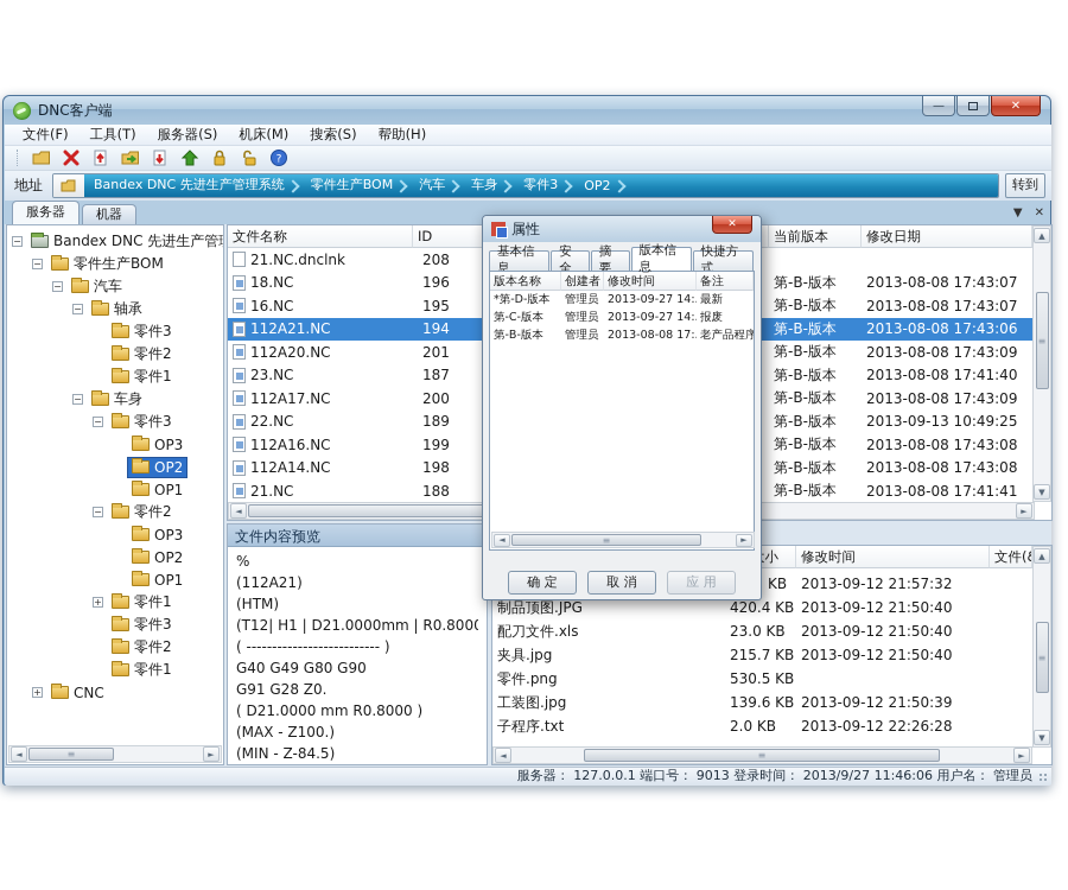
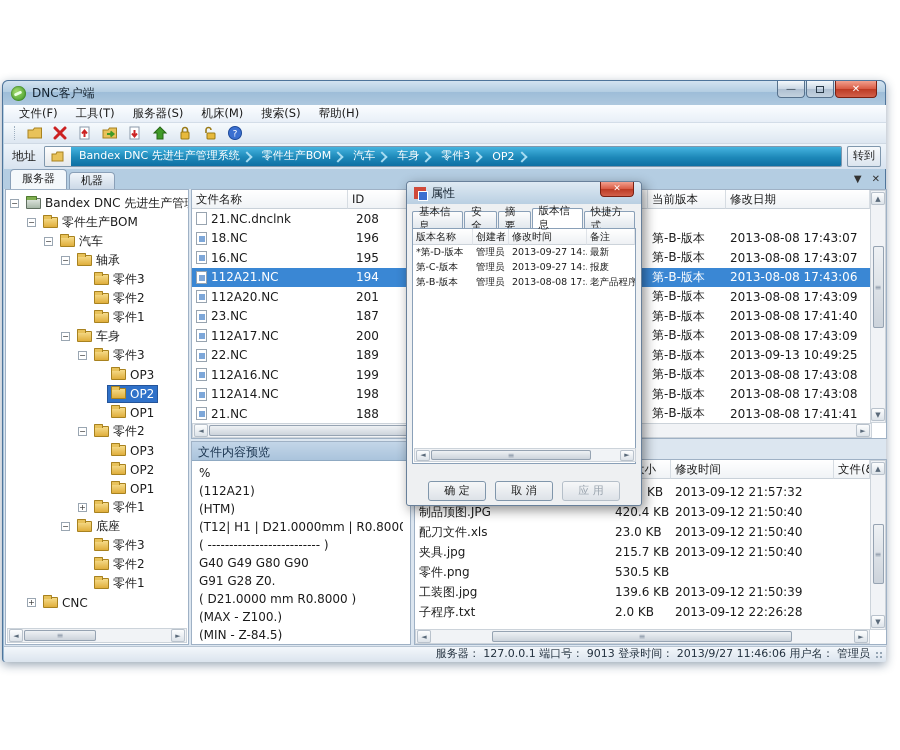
  DNC客户端
  —
  ✕
  文件(F)
  工具(T)
  服务器(S)
  机床(M)
  搜索(S)
  帮助(H)
  ?
  地址
  Bandex DNC 先进生产管理系统
  零件生产BOM
  汽车
  车身
  零件3
  OP2
  转到
  服务器
  机器
  ▼
  ✕
  Bandex DNC 先进生产管
  零件生产BOM
  汽车
  轴承
  零件3
  零件2
  零件1
  车身
  零件3
  OP3
  OP2
  OP1
  零件2
  OP3
  OP2
  OP1
  零件1
+ 底座
  零件3
  零件2
  零件1
  CNC
  ◄
  ≡
  ►
  文件名称
  ID
  当前版本
  修改日期
  21.NC.dnclnk
  208
  18.NC
  196
  第-B-版本
  2013-08-08 17:43:07
  16.NC
  195
  第-B-版本
  2013-08-08 17:43:07
  112A21.NC
  194
  第-B-版本
  2013-08-08 17:43:06
  112A20.NC
  201
  第-B-版本
  2013-08-08 17:43:09
  23.NC
  187
  第-B-版本
  2013-08-08 17:41:40
  112A17.NC
  200
  第-B-版本
  2013-08-08 17:43:09
  22.NC
  189
  第-B-版本
  2013-09-13 10:49:25
  112A16.NC
  199
  第-B-版本
  2013-08-08 17:43:08
  112A14.NC
  198
  第-B-版本
  2013-08-08 17:43:08
  21.NC
  188
  第-B-版本
  2013-08-08 17:41:41
  ▲
  ≡
  ▼
  ◄
  ►
  文件内容预览
  %
  (112A21)
  (HTM)
  (T12| H1 | D21.0000mm | R0.8000
  ( -------------------------- )
  G40 G49 G80 G90
  G91 G28 Z0.
  ( D21.0000 mm R0.8000 )
  (MAX - Z100.)
  (MIN - Z-84.5)
  修改时间
  文件(
  KB
  2013-09-12 21:57:32
  制品顶图.JPG
  420.4 KB
  2013-09-12 21:50:40
  配刀文件.xls
  23.0 KB
  2013-09-12 21:50:40
  夹具.jpg
  215.7 KB
  2013-09-12 21:50:40
  零件.png
  530.5 KB
  工装图.jpg
  139.6 KB
  2013-09-12 21:50:39
  子程序.txt
  2.0 KB
  2013-09-12 22:26:28
  ▲
  ≡
  ▼
  ◄
  ≡
  ►
  服务器： 127.0.0.1 端口号： 9013 登录时间： 2013/9/27 11:46:06 用户名： 管理员
  属性
  ✕
  基本信息
  安全
  摘要
  版本信息
  快捷方式
  版本名称
  创建者
  修改时间
  备注
  *第-D-版本
  管理员
  2013-09-27 14:
  最新
  第-C-版本
  管理员
  2013-09-27 14:
  报废
  第-B-版本
  管理员
  2013-08-08 17:
  老产品程序
  ◄
  ≡
  ►
  确 定
  取 消
  应 用
